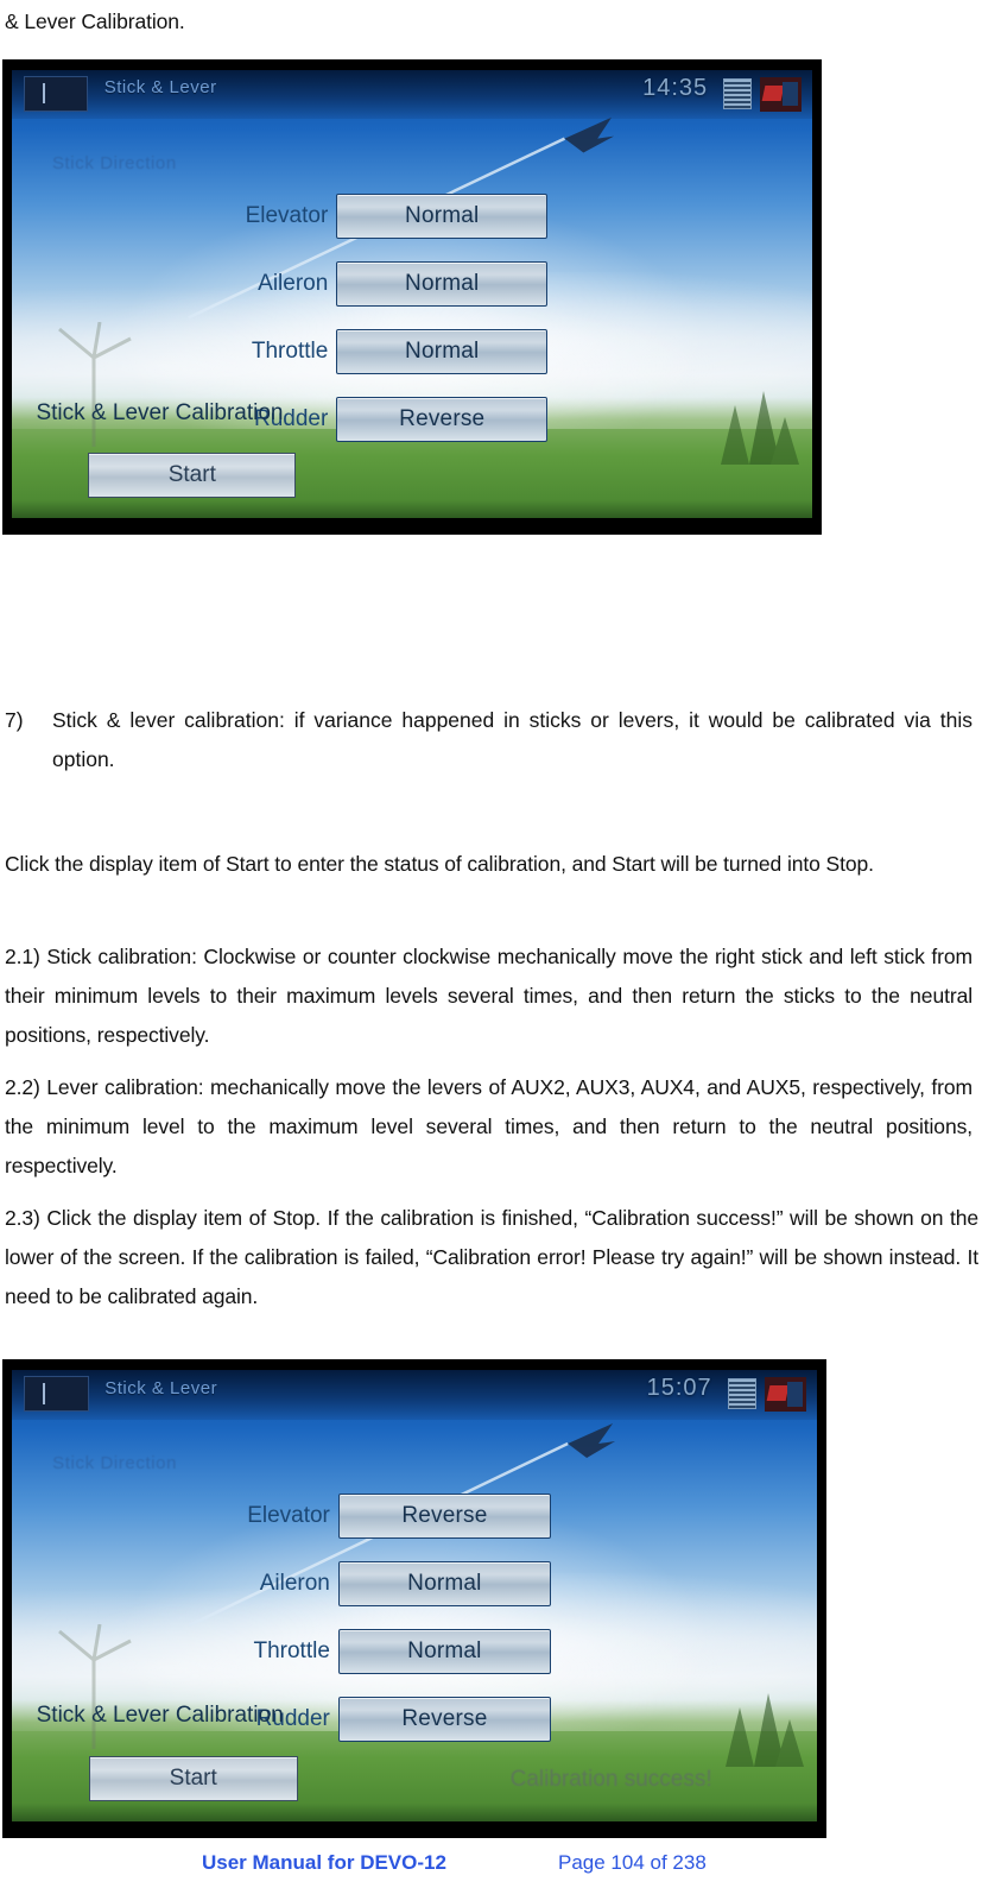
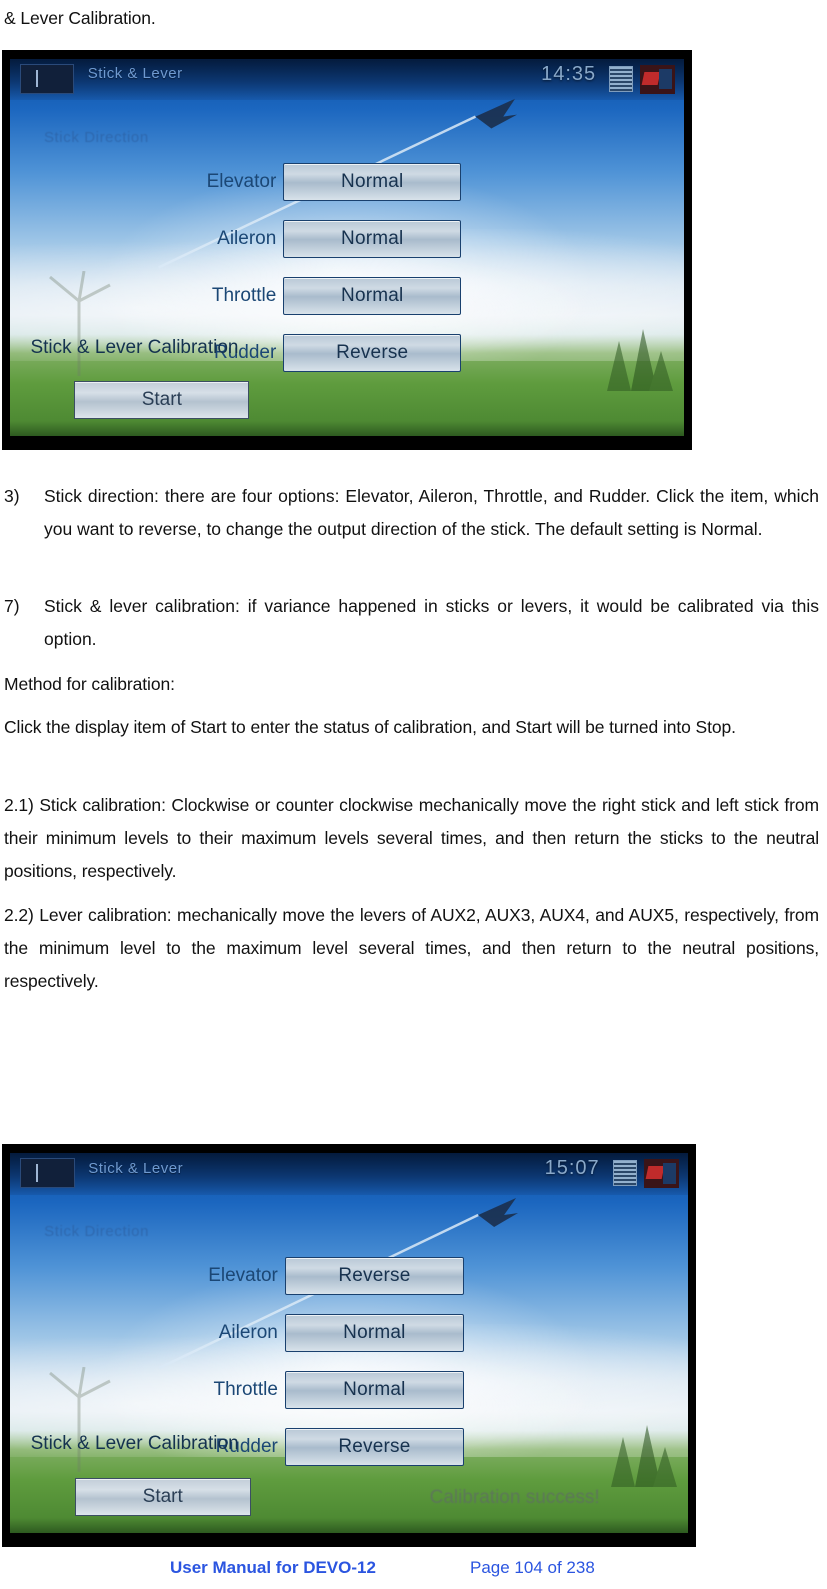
  & Lever Calibration.
  Stick & Lever
  14:35
  Stick Direction
  Elevator
  Normal
  Aileron
  Normal
  Throttle
  Normal
  Rudder
  Reverse
  Stick & Lever Calibration
  Start
+ 3)
+ Stick direction: there are four options: Elevator, Aileron, Throttle, and Rudder. Click the item, which you want to reverse, to change the output direction of the stick. The default setting is Normal.
  7)
  Stick & lever calibration: if variance happened in sticks or levers, it would be calibrated via this option.
+ Method for calibration:
  Click the display item of Start to enter the status of calibration, and Start will be turned into Stop.
  2.1) Stick calibration: Clockwise or counter clockwise mechanically move the right stick and left stick from their minimum levels to their maximum levels several times, and then return the sticks to the neutral positions, respectively.
  2.2) Lever calibration: mechanically move the levers of AUX2, AUX3, AUX4, and AUX5, respectively, from the minimum level to the maximum level several times, and then return to the neutral positions, respectively.
- 2.3) Click the display item of Stop. If the calibration is finished, “Calibration success!” will be shown on the lower of the screen. If the calibration is failed, “Calibration error! Please try again!” will be shown instead. It need to be calibrated again.
  Stick & Lever
  15:07
  Stick Direction
  Elevator
  Reverse
  Aileron
  Normal
  Throttle
  Normal
  Rudder
  Reverse
  Stick & Lever Calibration
  Start
  Calibration success!
  User Manual for DEVO-12
  Page 104 of 238
